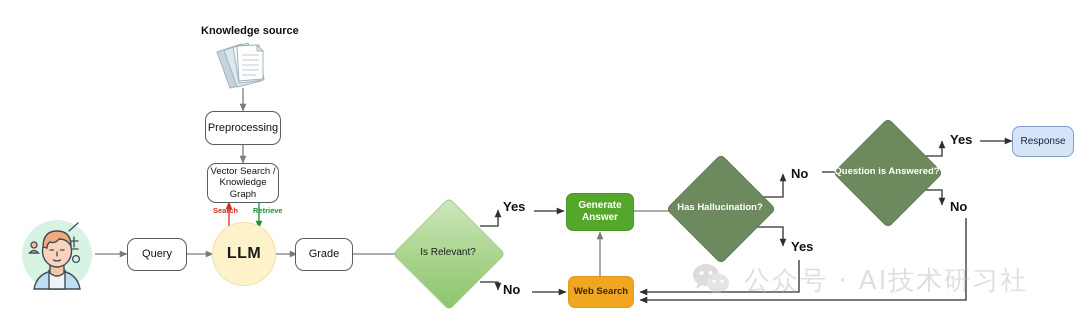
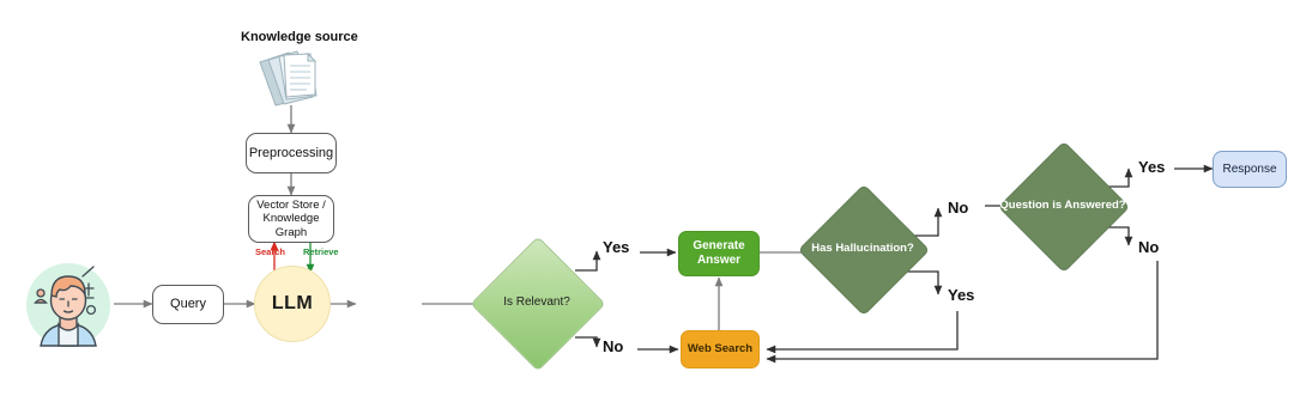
- 公众号 · AI技术研习社
  Knowledge source
  Preprocessing
- Vector Search / Knowledge Graph
+ Vector Store / Knowledge Graph
  Search
  Retrieve
  Query
  LLM
- Grade
  Is Relevant?
  Yes
  No
  Generate Answer
  Web Search
  Has Hallucination?
  No
  Yes
  Question is Answered?
  Yes
  No
  Response
